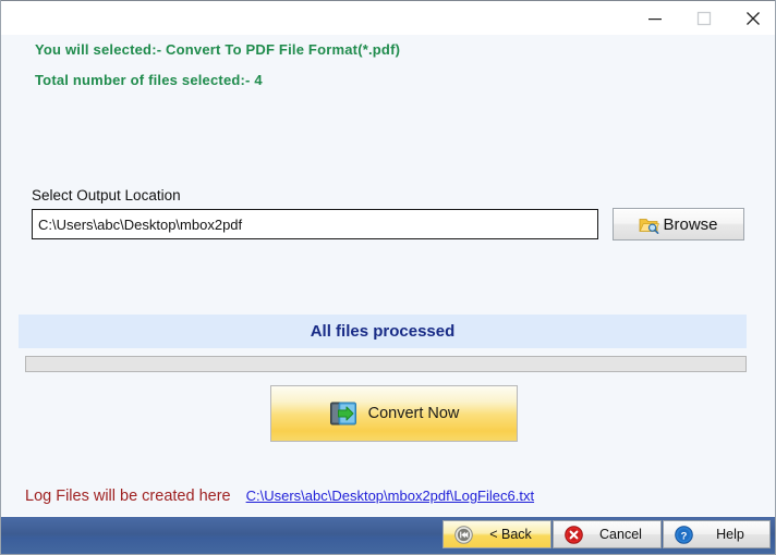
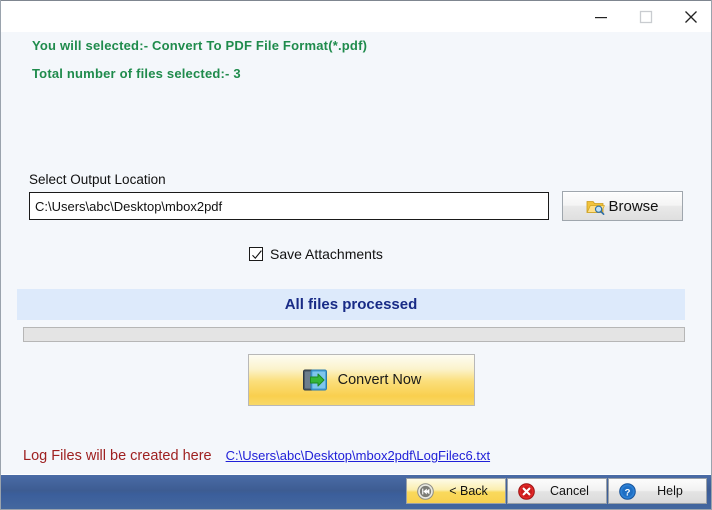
  You will selected:- Convert To PDF File Format(*.pdf)
- Total number of files selected:- 4
+ Total number of files selected:- 3
  Select Output Location
  C:\Users\abc\Desktop\mbox2pdf
  Browse
+ Save Attachments
  All files processed
  Convert Now
  Log Files will be created here
  C:\Users\abc\Desktop\mbox2pdf\LogFilec6.txt
  < Back
  Cancel
  ?
  Help
